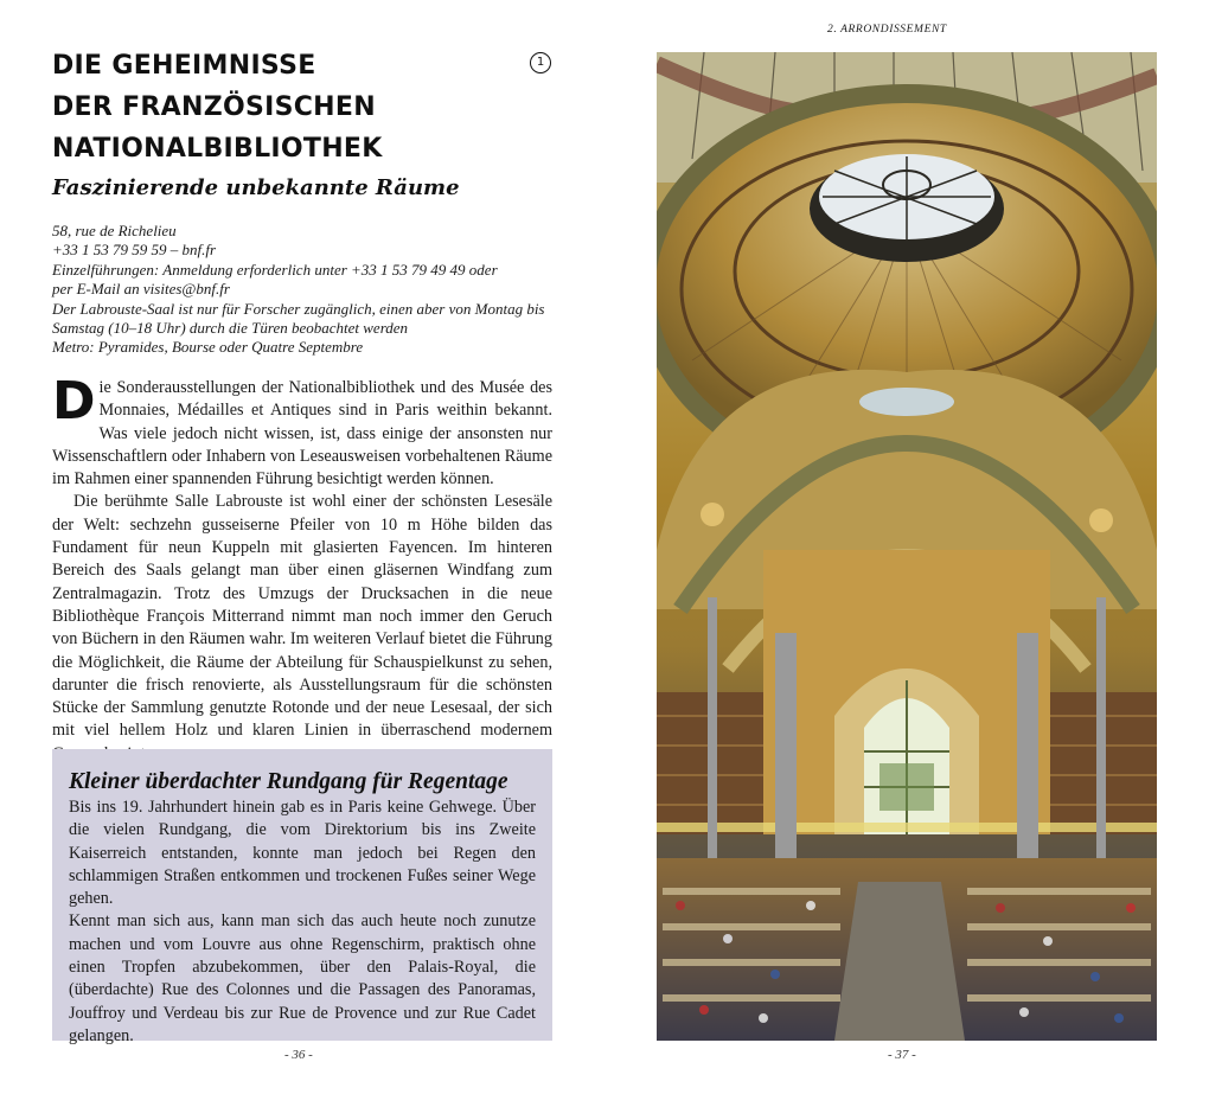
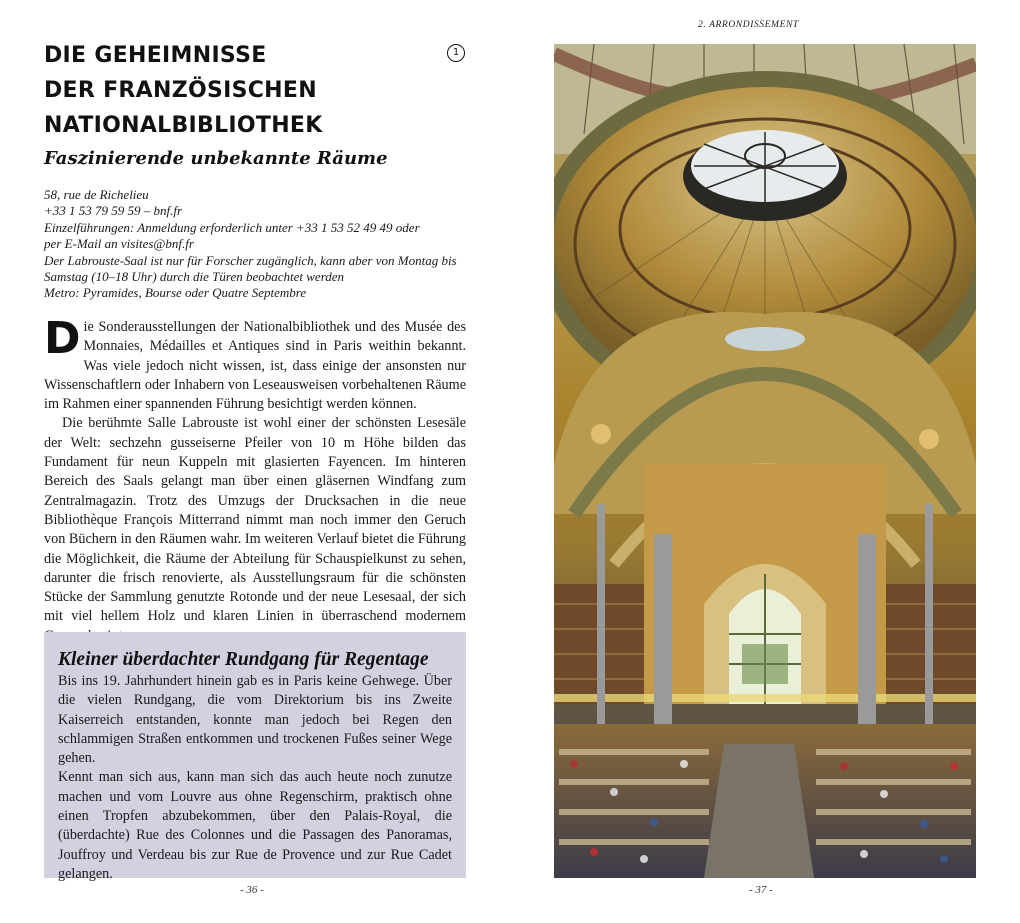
  DIE GEHEIMNISSE
  DER FRANZÖSISCHEN
  NATIONALBIBLIOTHEK
  1
  Faszinierende unbekannte Räume
  58, rue de Richelieu
  +33 1 53 79 59 59 – bnf.fr
- Einzelführungen: Anmeldung erforderlich unter +33 1 53 79 49 49 oder
+ Einzelführungen: Anmeldung erforderlich unter +33 1 53 52 49 49 oder
  per E-Mail an visites@bnf.fr
- Der Labrouste-Saal ist nur für Forscher zugänglich, einen aber von Montag bis
+ Der Labrouste-Saal ist nur für Forscher zugänglich, kann aber von Montag bis
  Samstag (10–18 Uhr) durch die Türen beobachtet werden
  Metro: Pyramides, Bourse oder Quatre Septembre
  D
  ie Sonderausstellungen der Nationalbibliothek und des Musée des Monnaies, Médailles et Antiques sind in Paris weithin bekannt. Was viele jedoch nicht wissen, ist, dass einige der ansonsten nur Wissenschaftlern oder Inhabern von Leseausweisen vorbehaltenen Räume im Rahmen einer spannenden Führung besichtigt werden können.
  Die berühmte Salle Labrouste ist wohl einer der schönsten Lesesäle der Welt: sechzehn gusseiserne Pfeiler von 10 m Höhe bilden das Fundament für neun Kuppeln mit glasierten Fayencen. Im hinteren Bereich des Saals gelangt man über einen gläsernen Windfang zum Zentralmagazin. Trotz des Umzugs der Drucksachen in die neue Bibliothèque François Mitterrand nimmt man noch immer den Geruch von Büchern in den Räumen wahr. Im weiteren Verlauf bietet die Führung die Möglichkeit, die Räume der Abteilung für Schauspielkunst zu sehen, darunter die frisch renovierte, als Ausstellungsraum für die schönsten Stücke der Sammlung genutzte Rotonde und der neue Lesesaal, der sich mit viel hellem Holz und klaren Linien in überraschend modernem
  Kleiner überdachter Rundgang für Regentage
  Bis ins 19. Jahrhundert hinein gab es in Paris keine Gehwege. Über die vielen Rundgang, die vom Direktorium bis ins Zweite Kaiserreich entstanden, konnte man jedoch bei Regen den schlammigen Straßen entkommen und trockenen Fußes seiner Wege gehen.
  Kennt man sich aus, kann man sich das auch heute noch zunutze machen und vom Louvre aus ohne Regenschirm, praktisch ohne einen Tropfen abzubekommen, über den Palais-Royal, die (überdachte) Rue des Colonnes und die Passagen des Panoramas, Jouffroy und Verdeau bis zur Rue de Provence und zur Rue Cadet gelangen.
  - 36 -
  2. ARRONDISSEMENT
  - 37 -
